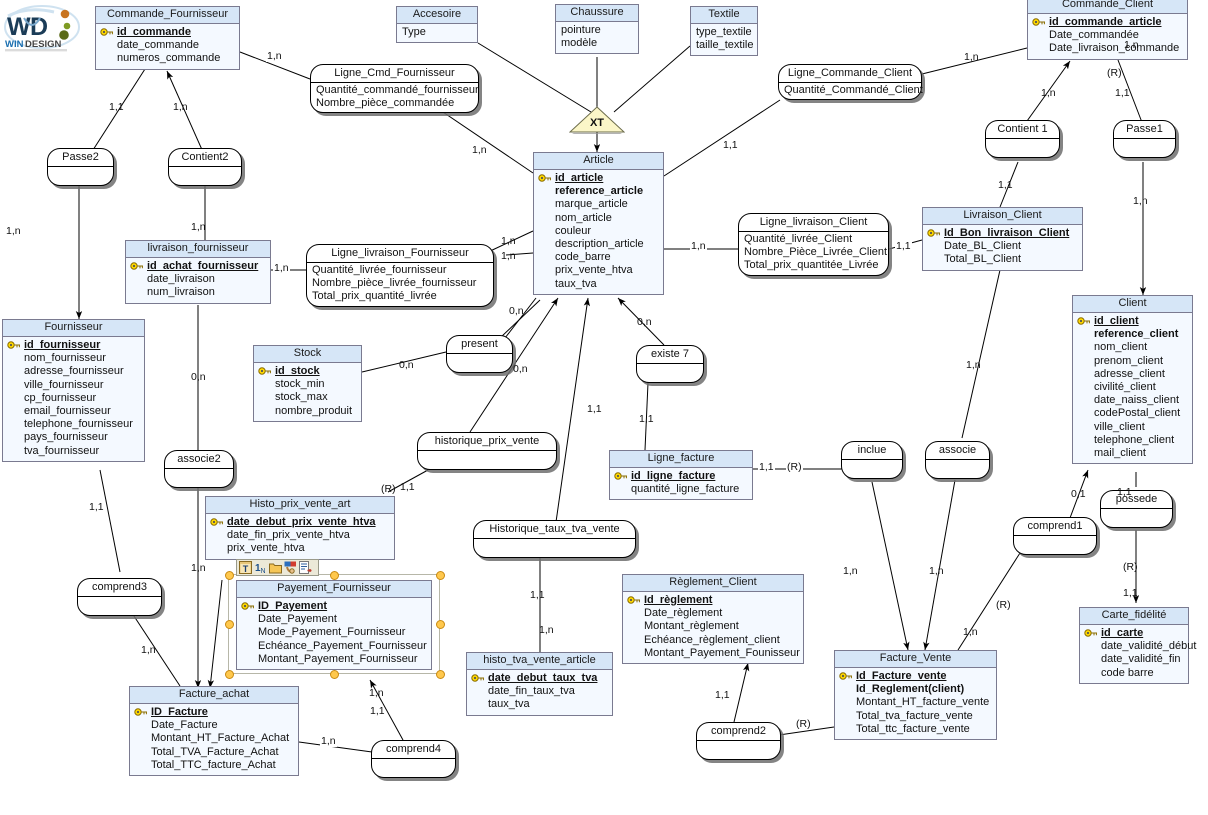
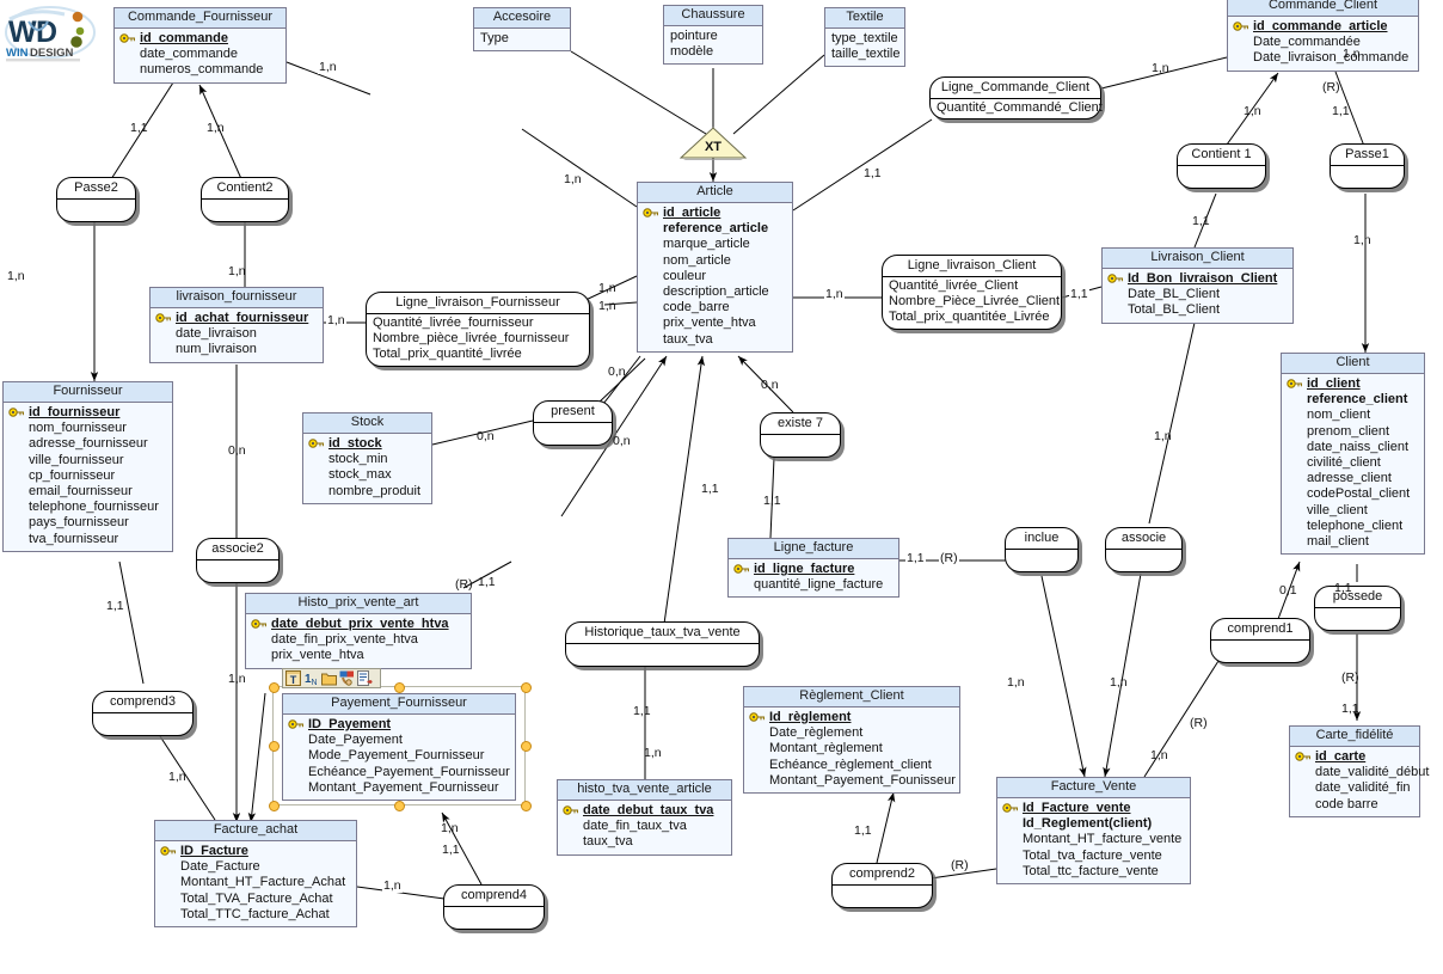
  W
  D
  WIN
  DESIGN
  XT
  Commande_Fournisseur
  id_commande
  date_commande
  numeros_commande
  Accesoire
  Type
  Chaussure
  pointure
  modèle
  Textile
  type_textile
  taille_textile
  Commande_Client
  id_commande_article
  Date_commandée
  Date_livraison_commande
  Article
  id_article
  reference_article
  marque_article
  nom_article
  couleur
  description_article
  code_barre
  prix_vente_htva
  taux_tva
  livraison_fournisseur
  id_achat_fournisseur
  date_livraison
  num_livraison
  Fournisseur
  id_fournisseur
  nom_fournisseur
  adresse_fournisseur
  ville_fournisseur
  cp_fournisseur
  email_fournisseur
  telephone_fournisseur
  pays_fournisseur
  tva_fournisseur
  Stock
  id_stock
  stock_min
  stock_max
  nombre_produit
  Livraison_Client
  Id_Bon_livraison_Client
  Date_BL_Client
  Total_BL_Client
  Client
  id_client
  reference_client
  nom_client
  prenom_client
- adresse_client
+ date_naiss_client
  civilité_client
- date_naiss_client
+ adresse_client
  codePostal_client
  ville_client
  telephone_client
  mail_client
  Ligne_facture
  id_ligne_facture
  quantité_ligne_facture
  Histo_prix_vente_art
  date_debut_prix_vente_htva
  date_fin_prix_vente_htva
  prix_vente_htva
  Payement_Fournisseur
  ID_Payement
  Date_Payement
  Mode_Payement_Fournisseur
  Echéance_Payement_Fournisseur
  Montant_Payement_Fournisseur
  T
  1
  Règlement_Client
  Id_règlement
  Date_règlement
  Montant_règlement
  Echéance_règlement_client
  Montant_Payement_Founisseur
  histo_tva_vente_article
  date_debut_taux_tva
  date_fin_taux_tva
  taux_tva
  Facture_achat
  ID_Facture
  Date_Facture
  Montant_HT_Facture_Achat
  Total_TVA_Facture_Achat
  Total_TTC_facture_Achat
  Facture_Vente
  Id_Facture_vente
  Id_Reglement(client)
  Montant_HT_facture_vente
  Total_tva_facture_vente
  Total_ttc_facture_vente
  Carte_fidélité
  id_carte
  date_validité_début
  date_validité_fin
  code barre
- Ligne_Cmd_Fournisseur
- Quantité_commandé_fournisseur
- Nombre_pièce_commandée
  Ligne_Commande_Client
  Quantité_Commandé_Client
  Passe2
  Contient2
  Contient 1
  Passe1
  Ligne_livraison_Fournisseur
  Quantité_livrée_fournisseur
  Nombre_pièce_livrée_fournisseur
  Total_prix_quantité_livrée
  Ligne_livraison_Client
  Quantité_livrée_Client
  Nombre_Pièce_Livrée_Client
  Total_prix_quantitée_Livrée
  present
  existe 7
  associe2
- historique_prix_vente
  Historique_taux_tva_vente
  inclue
  associe
  comprend1
  possede
  comprend3
  comprend4
  comprend2
  1,n
  1,1
  1,n
  1,n
  1,n
  1,n
  1,n
  1,1
  (R)
  1,n
  1,1
  1,1
  1,n
  1,n
  1,n
  1,n
  1,1
  1,n
  0,n
  0,n
  0,n
  0,n
  0,n
  1,1
  1,1
  1,1
  (R)
  1,1
  (R)
  1,1
  1,n
  1,n
  1,n
  0,1
  1,1
  (R)
  1,1
  (R)
  1,n
  1,1
  1,n
  1,n
  1,1
  1,n
  1,n
  1,1
  (R)
  1,n
  1,n
